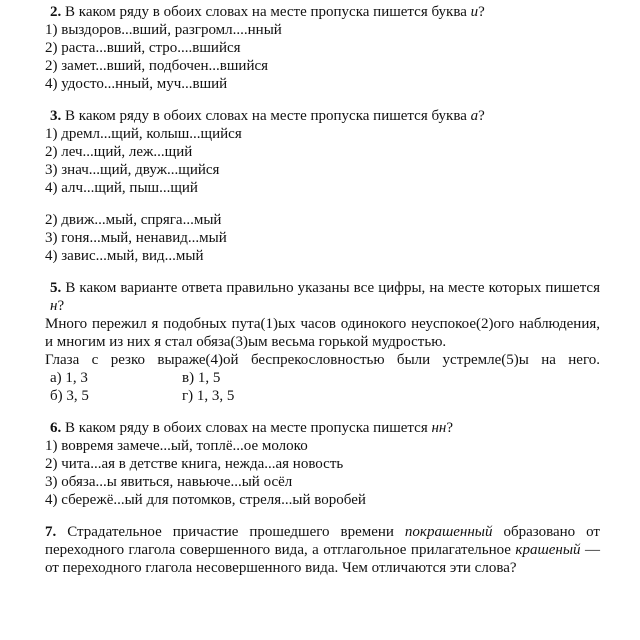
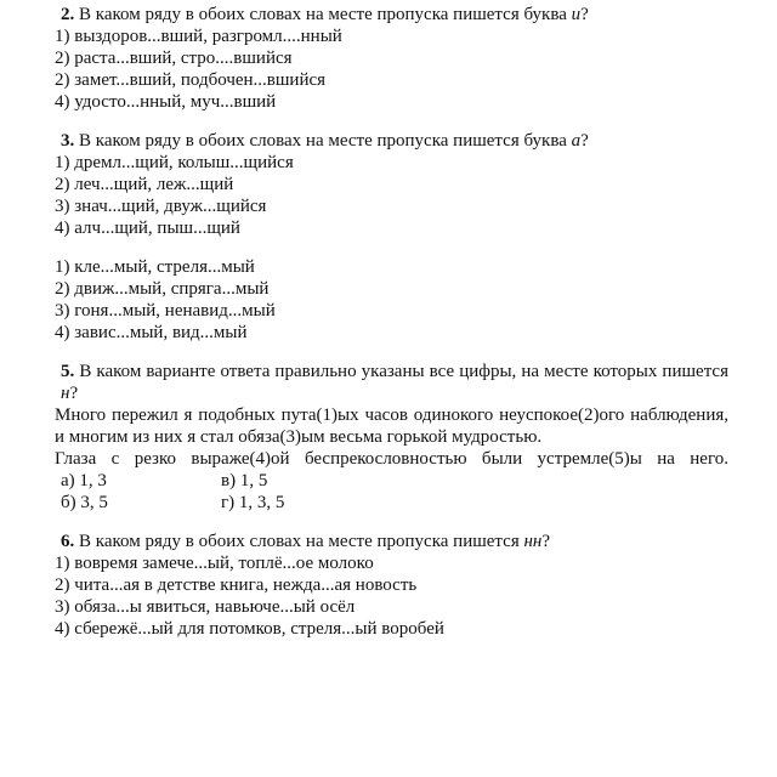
  2. В каком ряду в обоих словах на месте пропуска пишется буква и?
  1) выздоров...вший, разгромл....нный
  2) раста...вший, стро....вшийся
  2) замет...вший, подбочен...вшийся
  4) удосто...нный, муч...вший
  3. В каком ряду в обоих словах на месте пропуска пишется буква а?
  1) дремл...щий, колыш...щийся
  2) леч...щий, леж...щий
  3) знач...щий, двуж...щийся
  4) алч...щий, пыш...щий
+ 1) кле...мый, стреля...мый
  2) движ...мый, спряга...мый
  3) гоня...мый, ненавид...мый
  4) завис...мый, вид...мый
  5. В каком варианте ответа правильно указаны все цифры, на месте которых пишется н?
  Много пережил я подобных пута(1)ых часов одинокого неуспокое(2)ого наблюдения, и многим из них я стал обяза(3)ым весьма горькой мудростью.
  Глаза с резко выраже(4)ой беспрекословностью были устремле(5)ы на него.
  а) 1, 3
  в) 1, 5
  б) 3, 5
  г) 1, 3, 5
  6. В каком ряду в обоих словах на месте пропуска пишется нн?
  1) вовремя замече...ый, топлё...ое молоко
  2) чита...ая в детстве книга, нежда...ая новость
  3) обяза...ы явиться, навьюче...ый осёл
  4) сбережё...ый для потомков, стреля...ый воробей
- 7. Страдательное причастие прошедшего времени покрашенный образовано от переходного глагола совершенного вида, а отглагольное прилагательное крашеный — от переходного глагола несовершенного вида. Чем отличаются эти слова?
